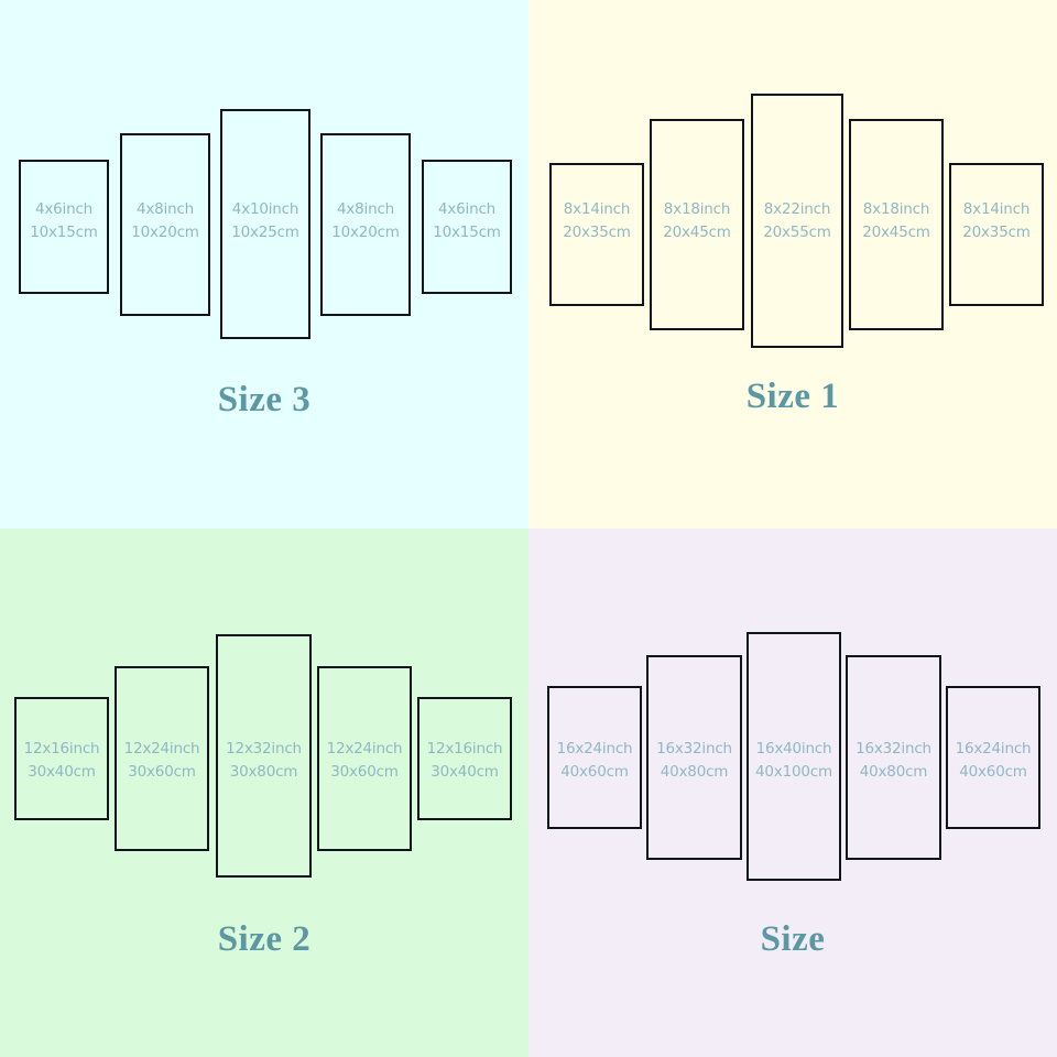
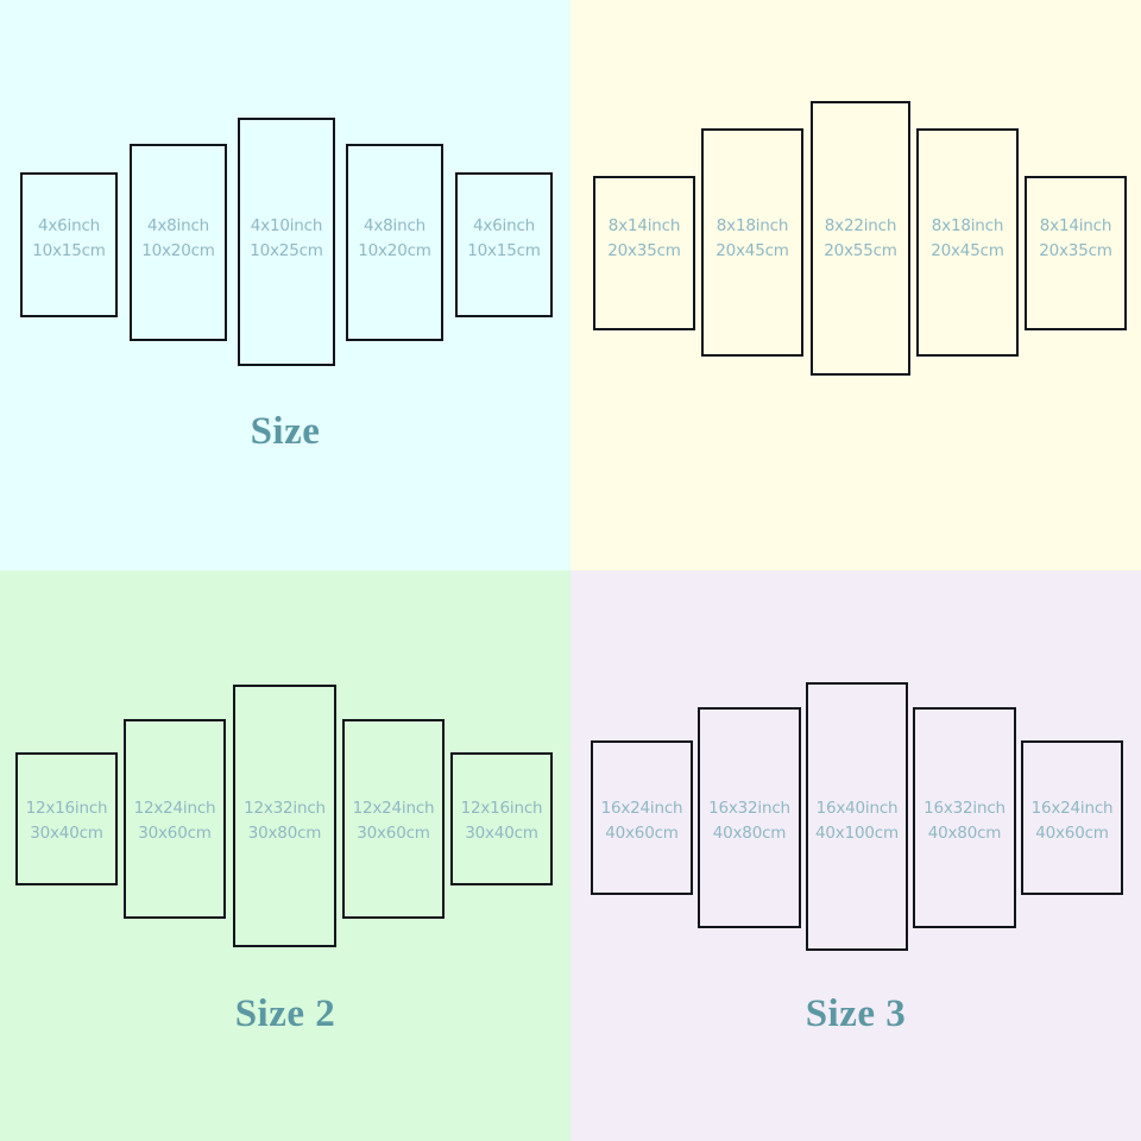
  4x6inch
  10x15cm
  4x8inch
  10x20cm
  4x10inch
  10x25cm
  4x8inch
  10x20cm
  4x6inch
  10x15cm
- Size 3
+ Size
  8x14inch
  20x35cm
  8x18inch
  20x45cm
  8x22inch
  20x55cm
  8x18inch
  20x45cm
  8x14inch
  20x35cm
- Size 1
  12x16inch
  30x40cm
  12x24inch
  30x60cm
  12x32inch
  30x80cm
  12x24inch
  30x60cm
  12x16inch
  30x40cm
  Size 2
  16x24inch
  40x60cm
  16x32inch
  40x80cm
  16x40inch
  40x100cm
  16x32inch
  40x80cm
  16x24inch
  40x60cm
- Size
+ Size 3
